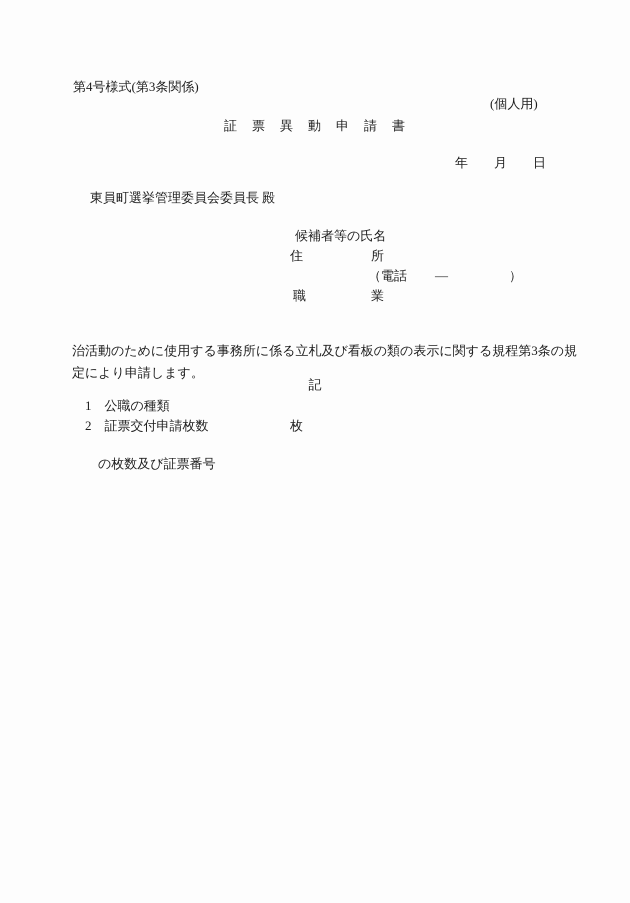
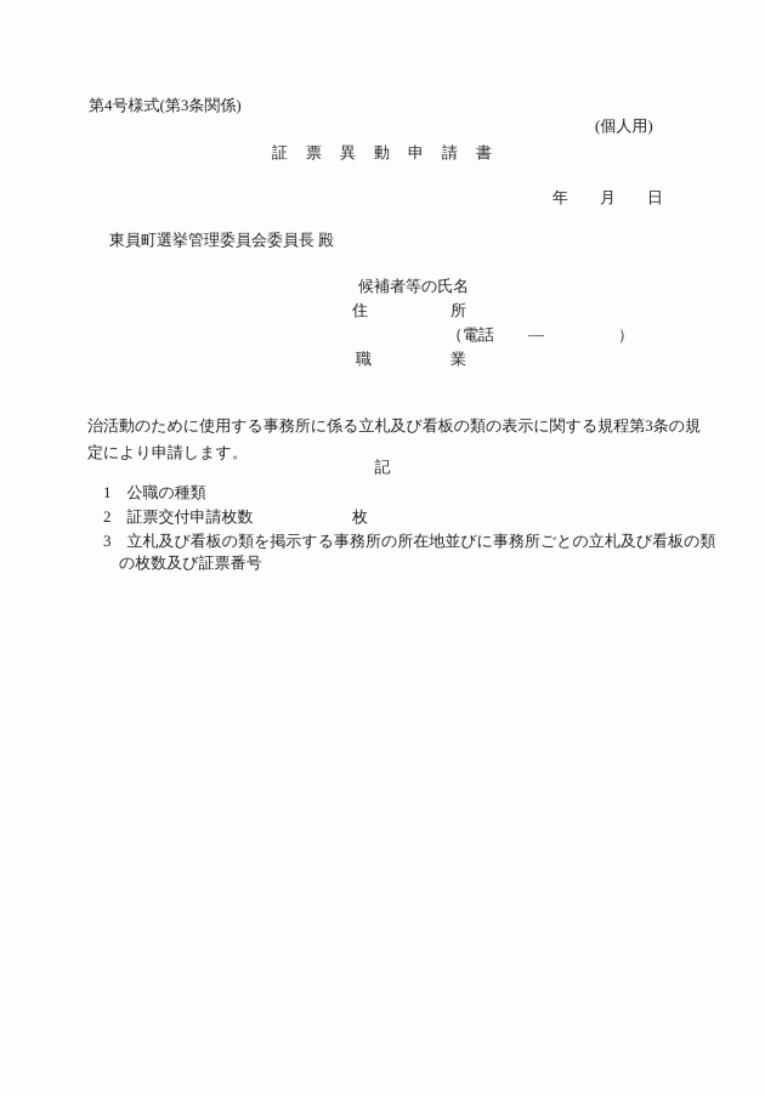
  第4号様式(第3条関係)
  (個人用)
  証 票 異 動 申 請 書
  年 月 日
  東員町選挙管理委員会委員長
  殿
  候補者等の氏名
  住
  所
  （電話
  —
  ）
  職
  業
  治活動のために使用する事務所に係る立札及び看板の類の表示に関する規程第3条の規
  定により申請します。
  記
  1 公職の種類
  2 証票交付申請枚数
  枚
+ 3 立札及び看板の類を掲示する事務所の所在地並びに事務所ごとの立札及び看板の類
  の枚数及び証票番号
